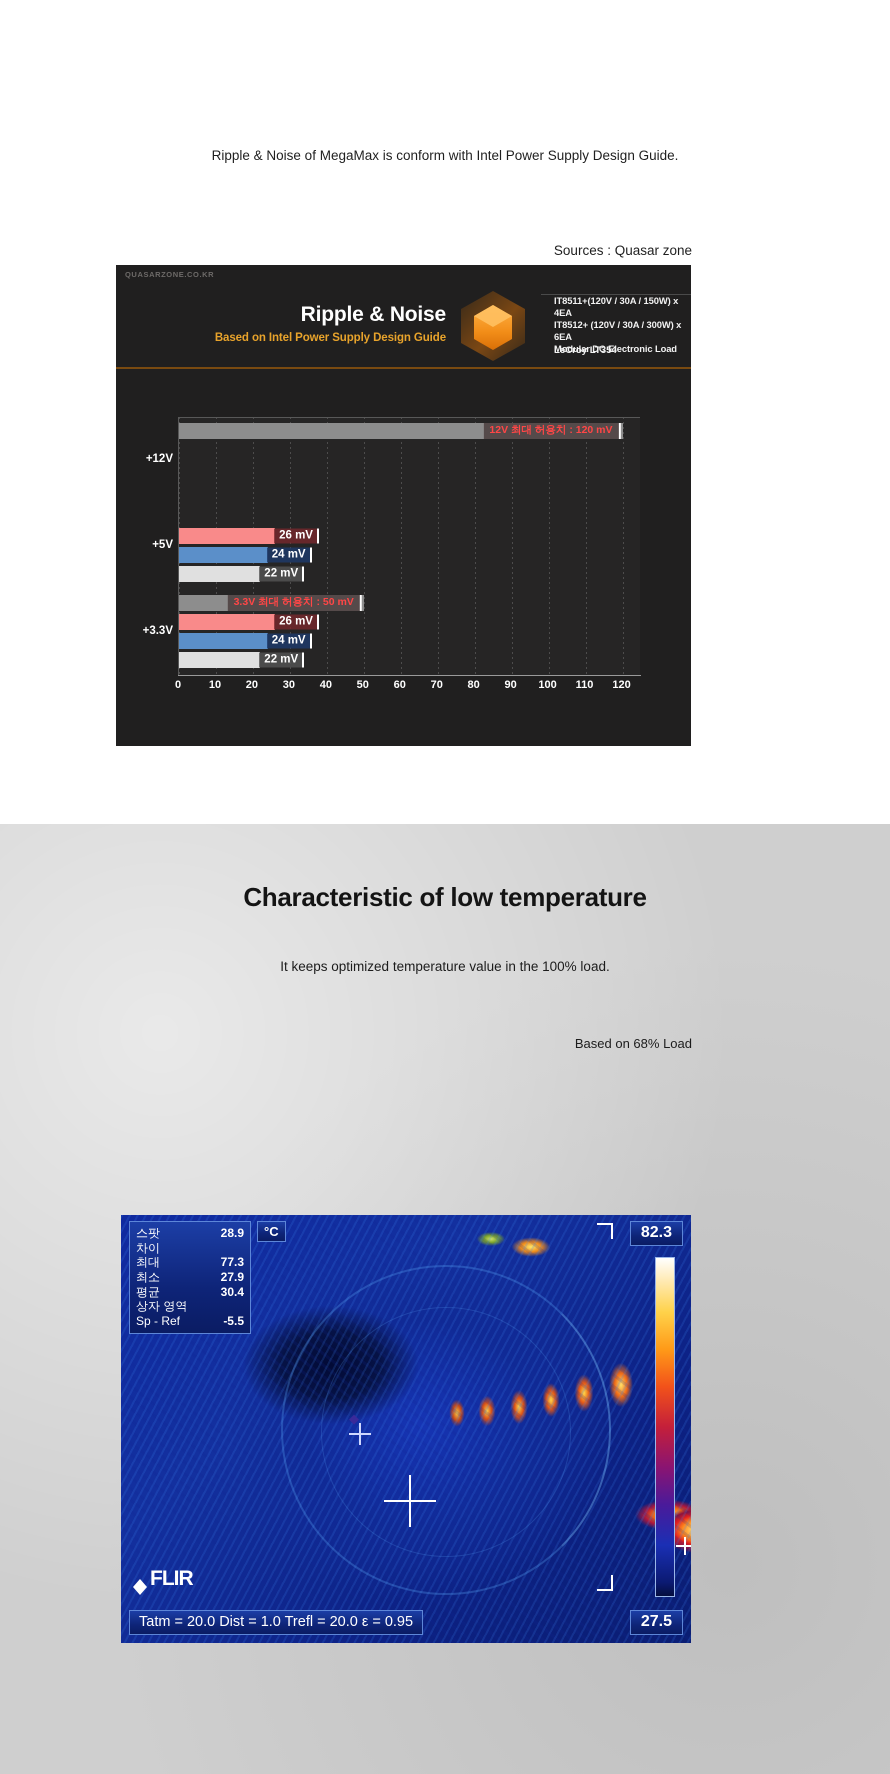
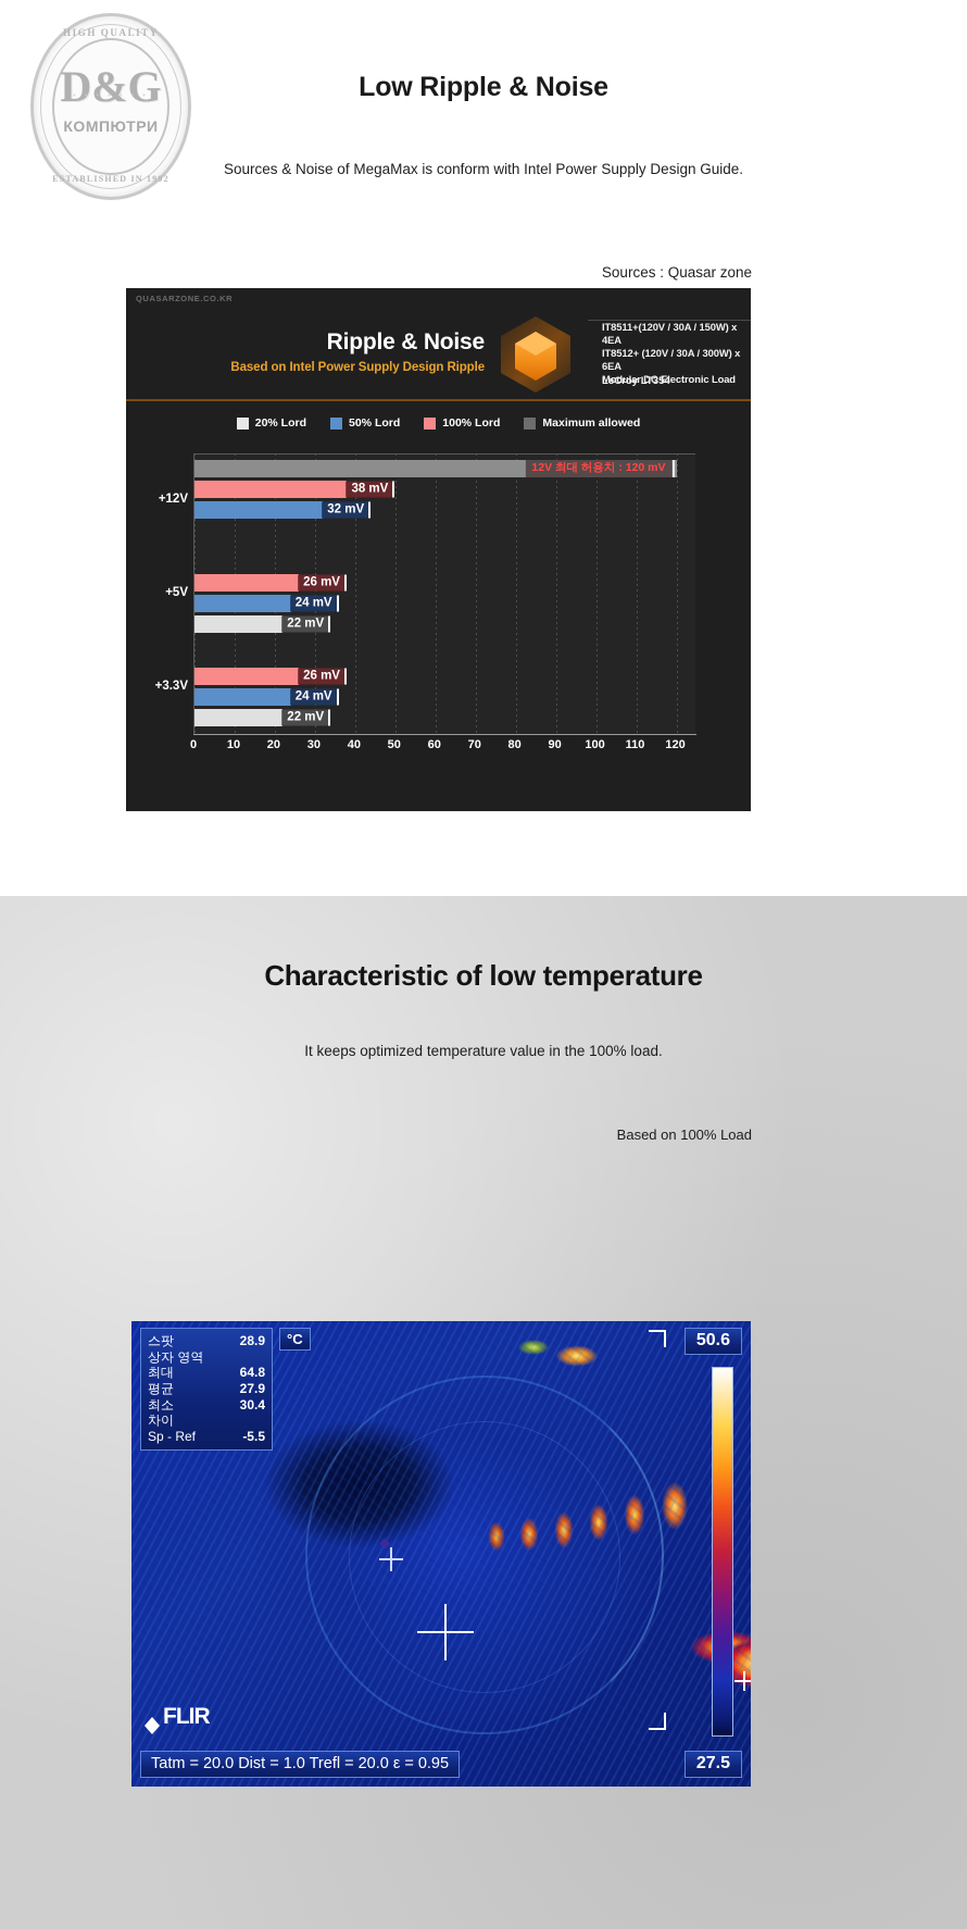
+ HIGH QUALITY
+ D&G
+ КОМПЮТРИ
+ ESTABLISHED IN 1992
+ Low Ripple & Noise
- Ripple & Noise of MegaMax is conform with Intel Power Supply Design Guide.
+ Sources & Noise of MegaMax is conform with Intel Power Supply Design Guide.
  Sources : Quasar zone
  QUASARZONE.CO.KR
  Ripple & Noise
- Based on Intel Power Supply Design Guide
+ Based on Intel Power Supply Design Ripple
  IT8511+(120V / 30A / 150W) x 4EA
  IT8512+ (120V / 30A / 300W) x 6EA
  Modular DC Electronic Load
  LeCroy LT354
+ 20% Lord
+ 50% Lord
+ 100% Lord
+ Maximum allowed
  12V 최대 허용치 : 120 mV
+ 38 mV
+ 32 mV
  +12V
  26 mV
  24 mV
  22 mV
  +5V
- 3.3V 최대 허용치 : 50 mV
  26 mV
  24 mV
  22 mV
  +3.3V
  0
  10
  20
  30
  40
  50
  60
  70
  80
  90
  100
  110
  120
  Characteristic of low temperature
  It keeps optimized temperature value in the 100% load.
- Based on 68% Load
+ Based on 100% Load
  스팟
  28.9
- 차이
+ 상자 영역
  최대
- 77.3
+ 64.8
- 최소
+ 평균
  27.9
- 평균
+ 최소
  30.4
- 상자 영역
+ 차이
  Sp - Ref
  -5.5
  °C
- 82.3
+ 50.6
  27.5
  ◆
  FLIR
  Tatm = 20.0 Dist = 1.0 Trefl = 20.0 ε = 0.95
